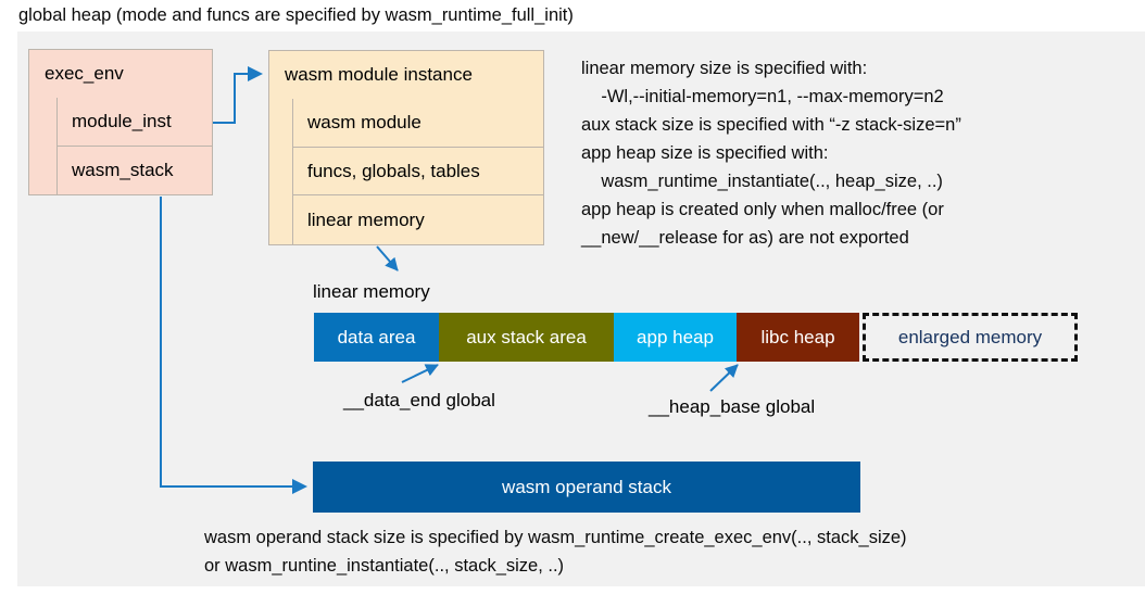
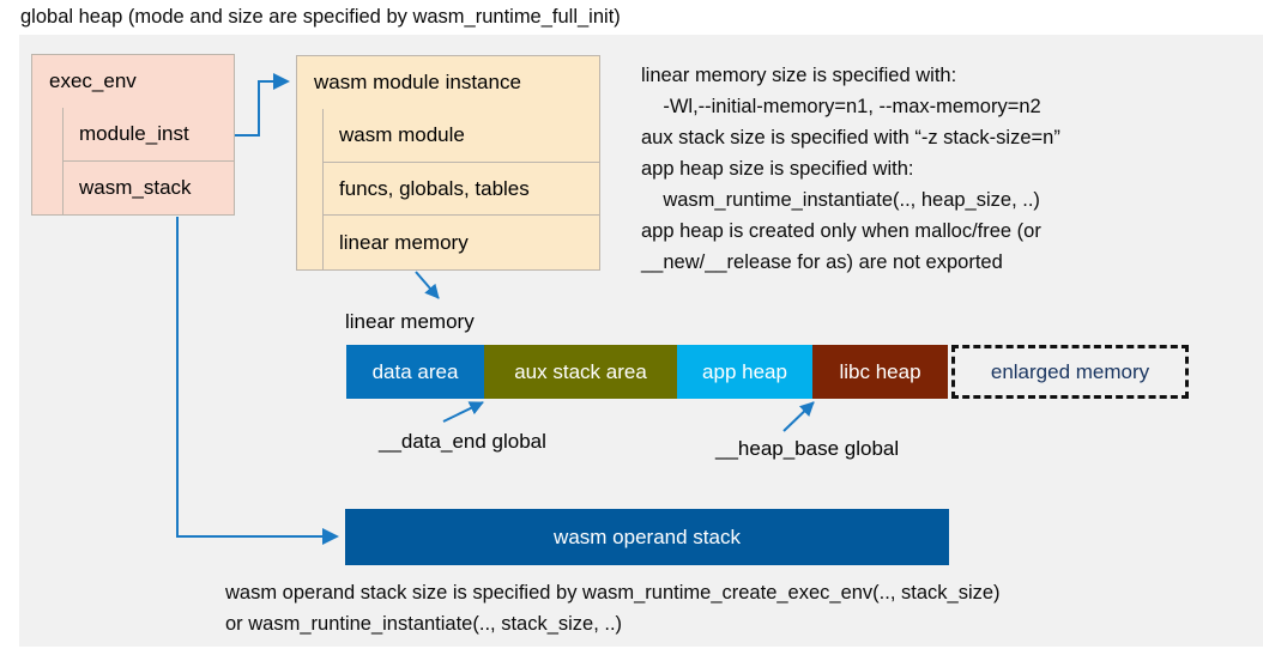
- global heap (mode and funcs are specified by wasm_runtime_full_init)
+ global heap (mode and size are specified by wasm_runtime_full_init)
  exec_env
  module_inst
  wasm_stack
  wasm module instance
  wasm module
  funcs, globals, tables
  linear memory
  linear memory size is specified with:
  -Wl,--initial-memory=n1, --max-memory=n2
  aux stack size is specified with “-z stack-size=n”
  app heap size is specified with:
  wasm_runtime_instantiate(.., heap_size, ..)
  app heap is created only when malloc/free (or
  __new/__release for as) are not exported
  linear memory
  data area
  aux stack area
  app heap
  libc heap
  enlarged memory
  __data_end global
  __heap_base global
  wasm operand stack
  wasm operand stack size is specified by wasm_runtime_create_exec_env(.., stack_size)
  or wasm_runtine_instantiate(.., stack_size, ..)
